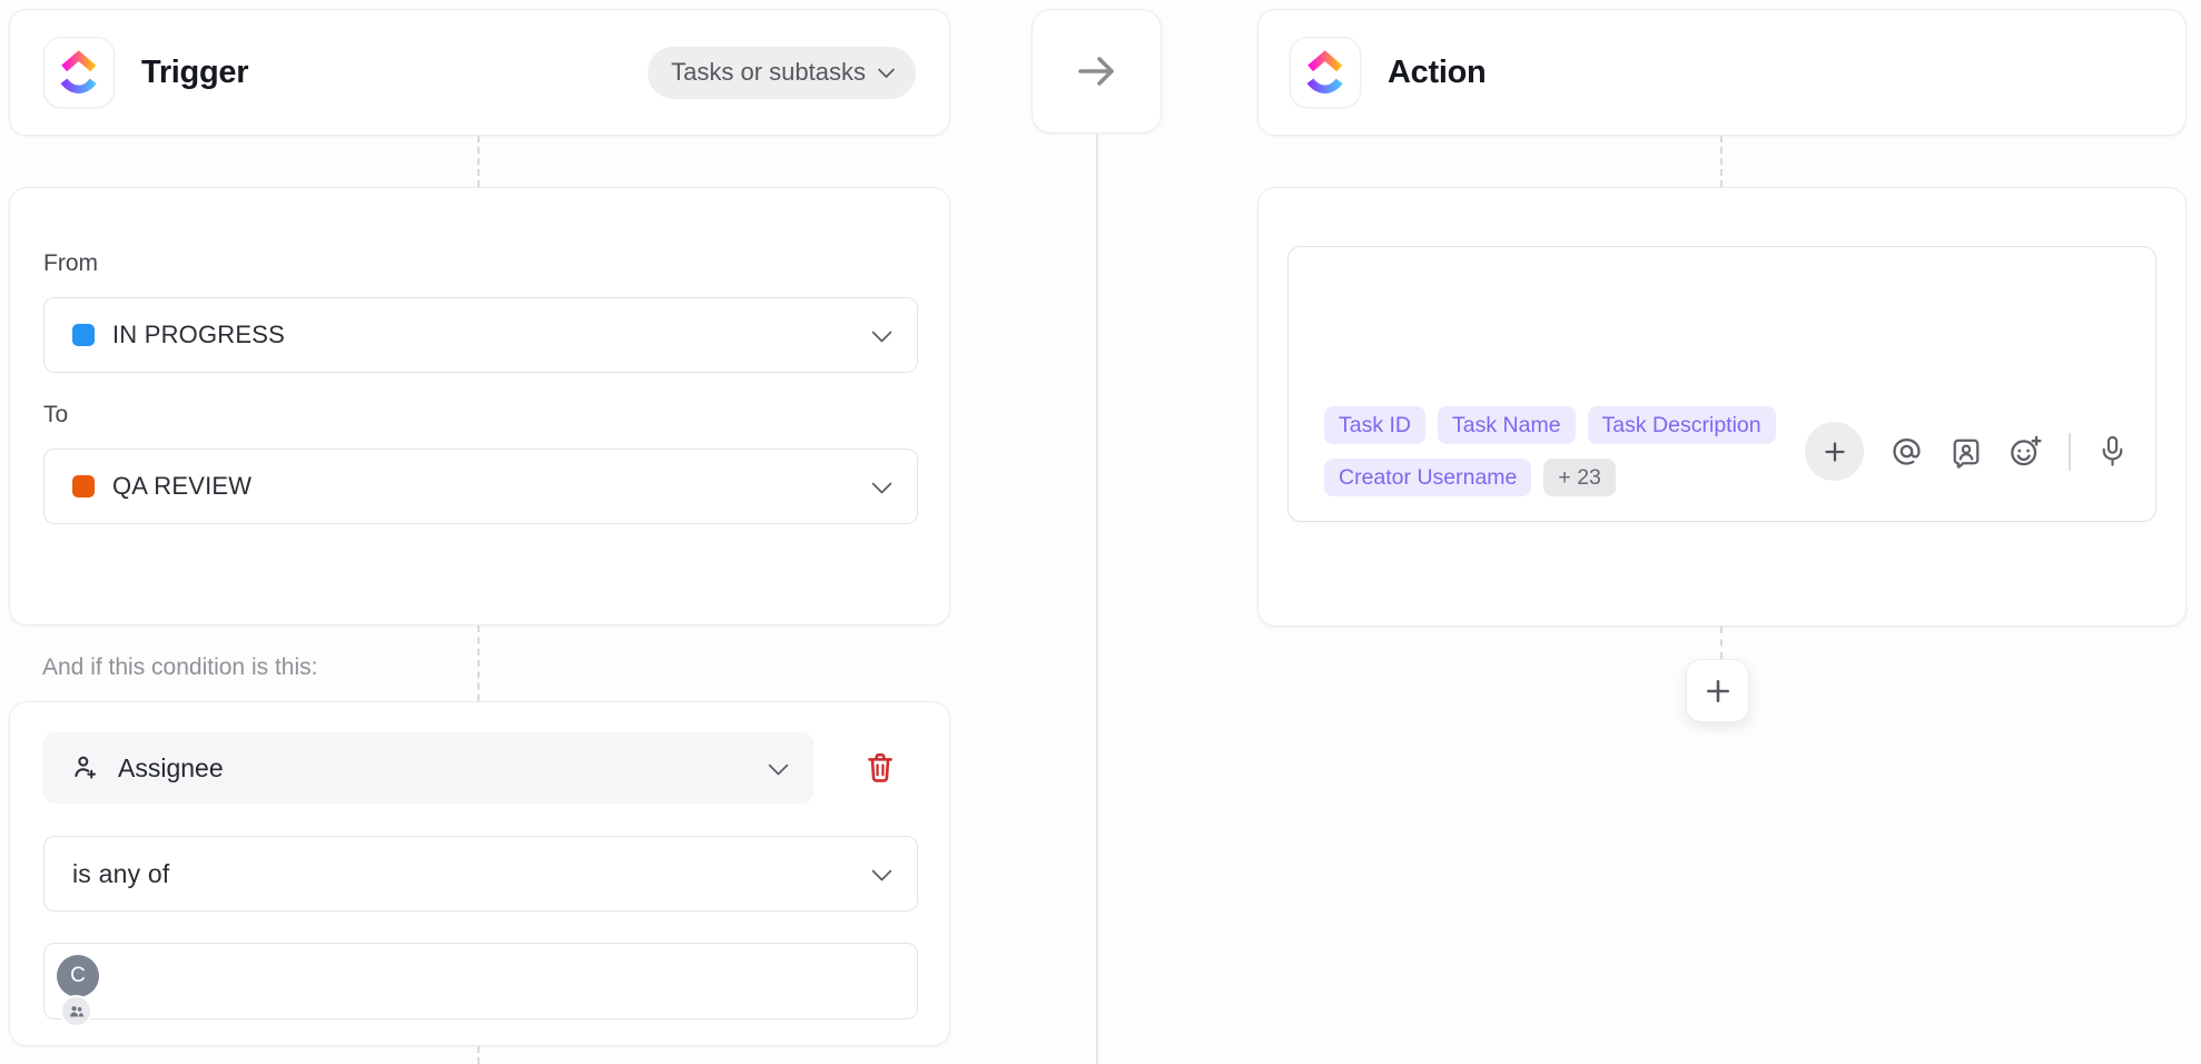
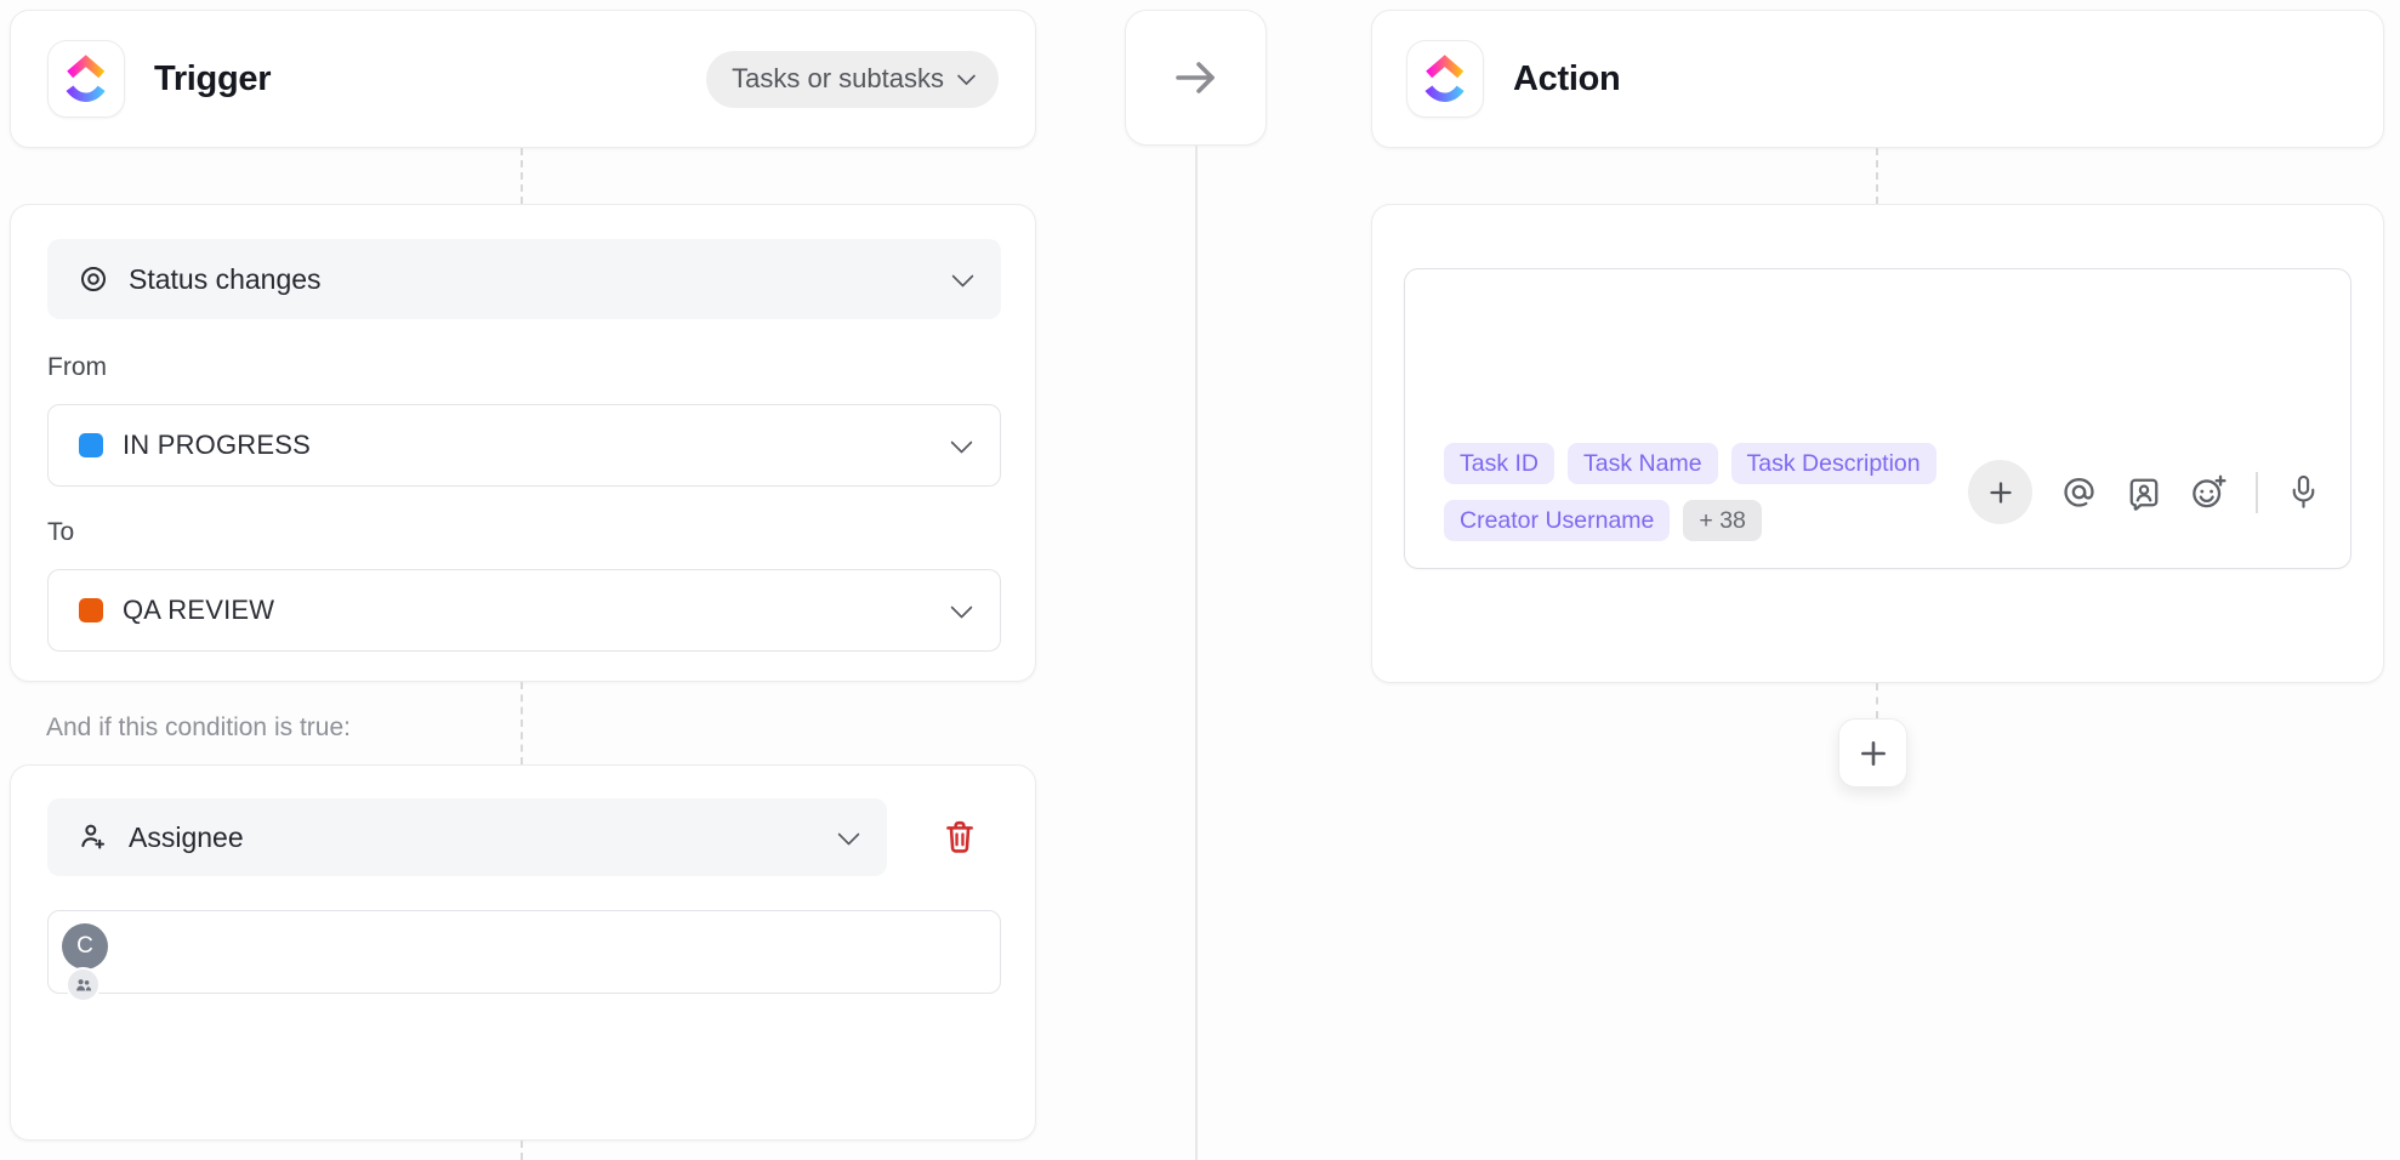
  Trigger
  Tasks or subtasks
+ Status changes
  From
  IN PROGRESS
  To
  QA REVIEW
- And if this condition is this:
+ And if this condition is true:
  Assignee
- is any of
  C
  Action
  Task ID
  Task Name
  Task Description
  Creator Username
- + 23
+ + 38
